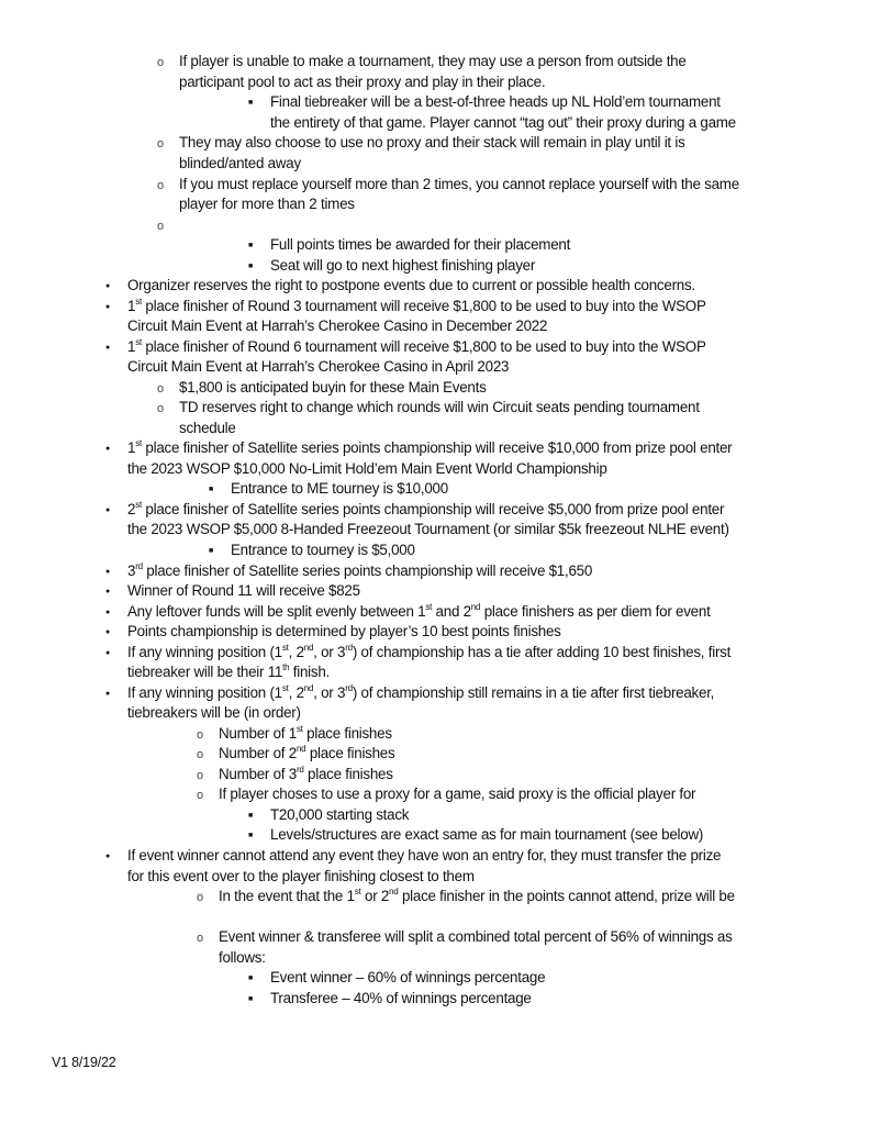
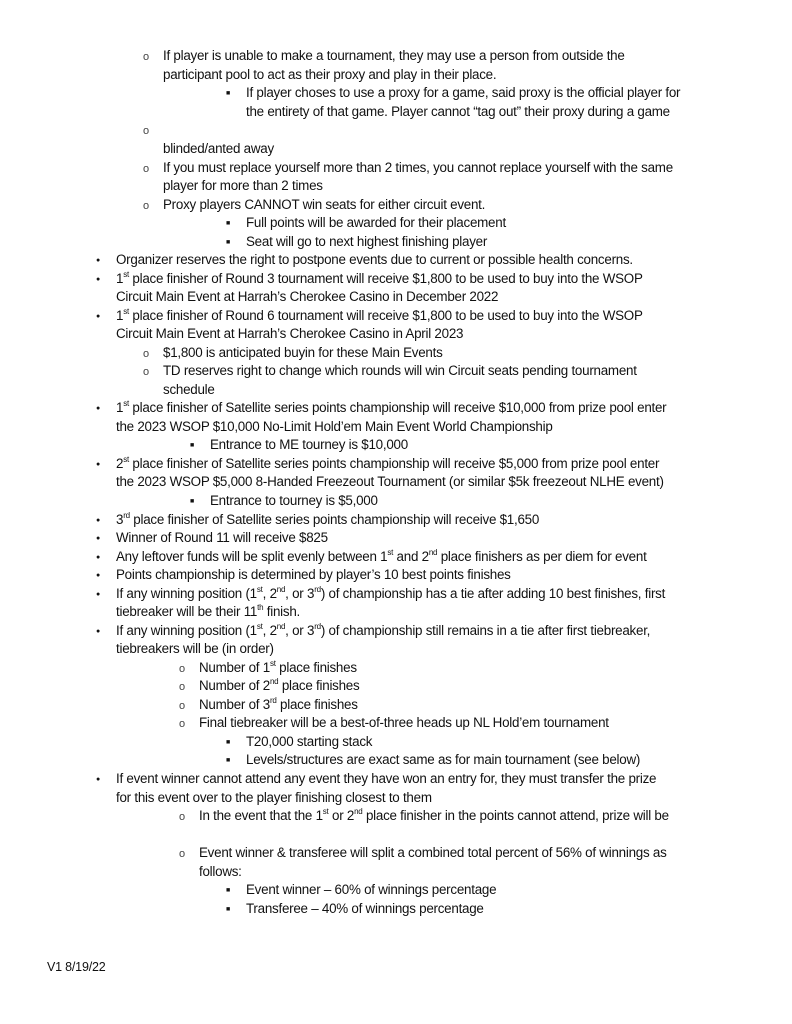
  V1 8/19/22
  If player is unable to make a tournament, they may use a person from outside the
  participant pool to act as their proxy and play in their place.
- Final tiebreaker will be a best-of-three heads up NL Hold’em tournament
+ If player choses to use a proxy for a game, said proxy is the official player for
  the entirety of that game. Player cannot “tag out” their proxy during a game
- They may also choose to use no proxy and their stack will remain in play until it is
  blinded/anted away
  If you must replace yourself more than 2 times, you cannot replace yourself with the same
  player for more than 2 times
+ Proxy players CANNOT win seats for either circuit event.
- Full points times be awarded for their placement
+ Full points will be awarded for their placement
  Seat will go to next highest finishing player
  Organizer reserves the right to postpone events due to current or possible health concerns.
  1st place finisher of Round 3 tournament will receive $1,800 to be used to buy into the WSOP
  Circuit Main Event at Harrah’s Cherokee Casino in December 2022
  1st place finisher of Round 6 tournament will receive $1,800 to be used to buy into the WSOP
  Circuit Main Event at Harrah’s Cherokee Casino in April 2023
  $1,800 is anticipated buyin for these Main Events
  TD reserves right to change which rounds will win Circuit seats pending tournament
  schedule
  1st place finisher of Satellite series points championship will receive $10,000 from prize pool enter
  the 2023 WSOP $10,000 No-Limit Hold’em Main Event World Championship
  Entrance to ME tourney is $10,000
  2st place finisher of Satellite series points championship will receive $5,000 from prize pool enter
  the 2023 WSOP $5,000 8-Handed Freezeout Tournament (or similar $5k freezeout NLHE event)
  Entrance to tourney is $5,000
  3rd place finisher of Satellite series points championship will receive $1,650
  Winner of Round 11 will receive $825
  Any leftover funds will be split evenly between 1st and 2nd place finishers as per diem for event
  Points championship is determined by player’s 10 best points finishes
  If any winning position (1st, 2nd, or 3rd) of championship has a tie after adding 10 best finishes, first
  tiebreaker will be their 11th finish.
  If any winning position (1st, 2nd, or 3rd) of championship still remains in a tie after first tiebreaker,
  tiebreakers will be (in order)
  Number of 1st place finishes
  Number of 2nd place finishes
  Number of 3rd place finishes
- If player choses to use a proxy for a game, said proxy is the official player for
+ Final tiebreaker will be a best-of-three heads up NL Hold’em tournament
  T20,000 starting stack
  Levels/structures are exact same as for main tournament (see below)
  If event winner cannot attend any event they have won an entry for, they must transfer the prize
  for this event over to the player finishing closest to them
  In the event that the 1st or 2nd place finisher in the points cannot attend, prize will be
  Event winner & transferee will split a combined total percent of 56% of winnings as
  follows:
  Event winner – 60% of winnings percentage
  Transferee – 40% of winnings percentage
